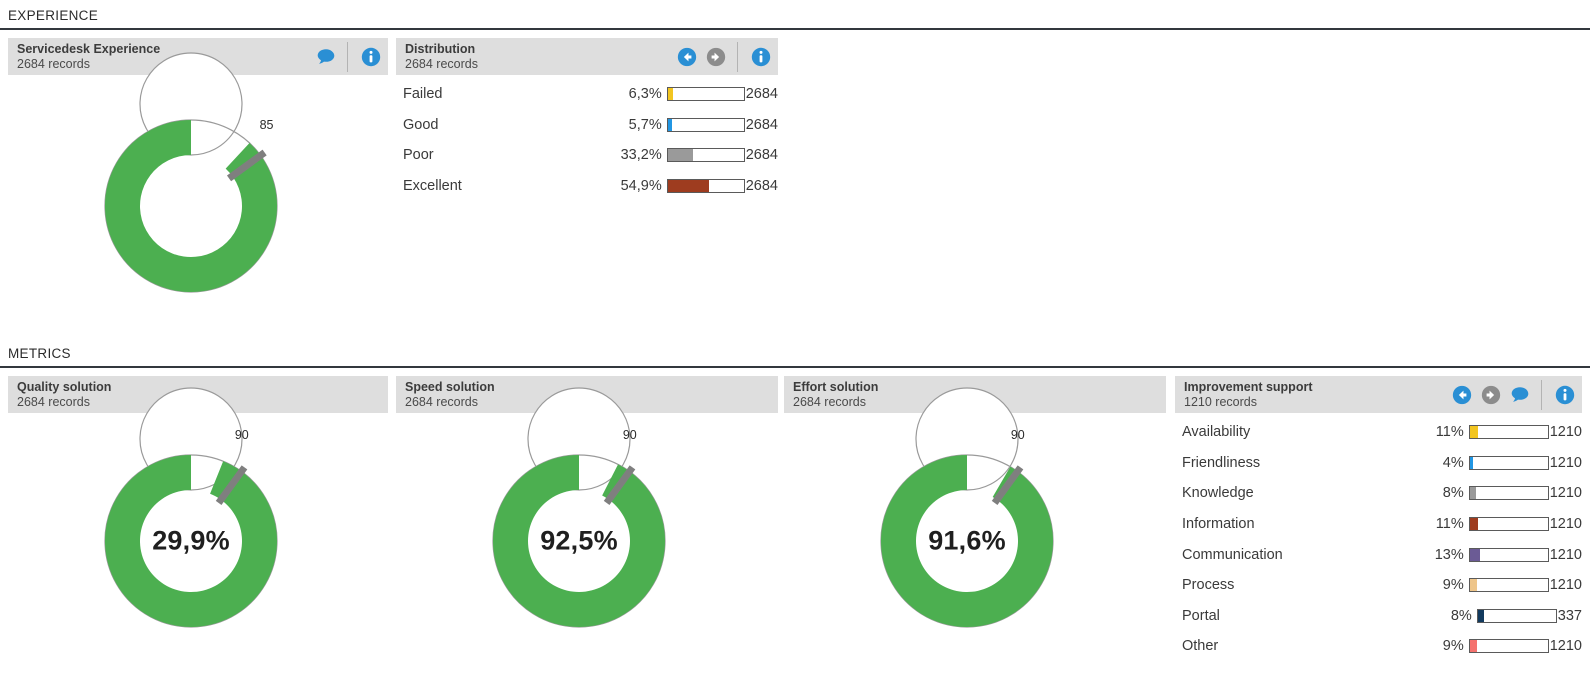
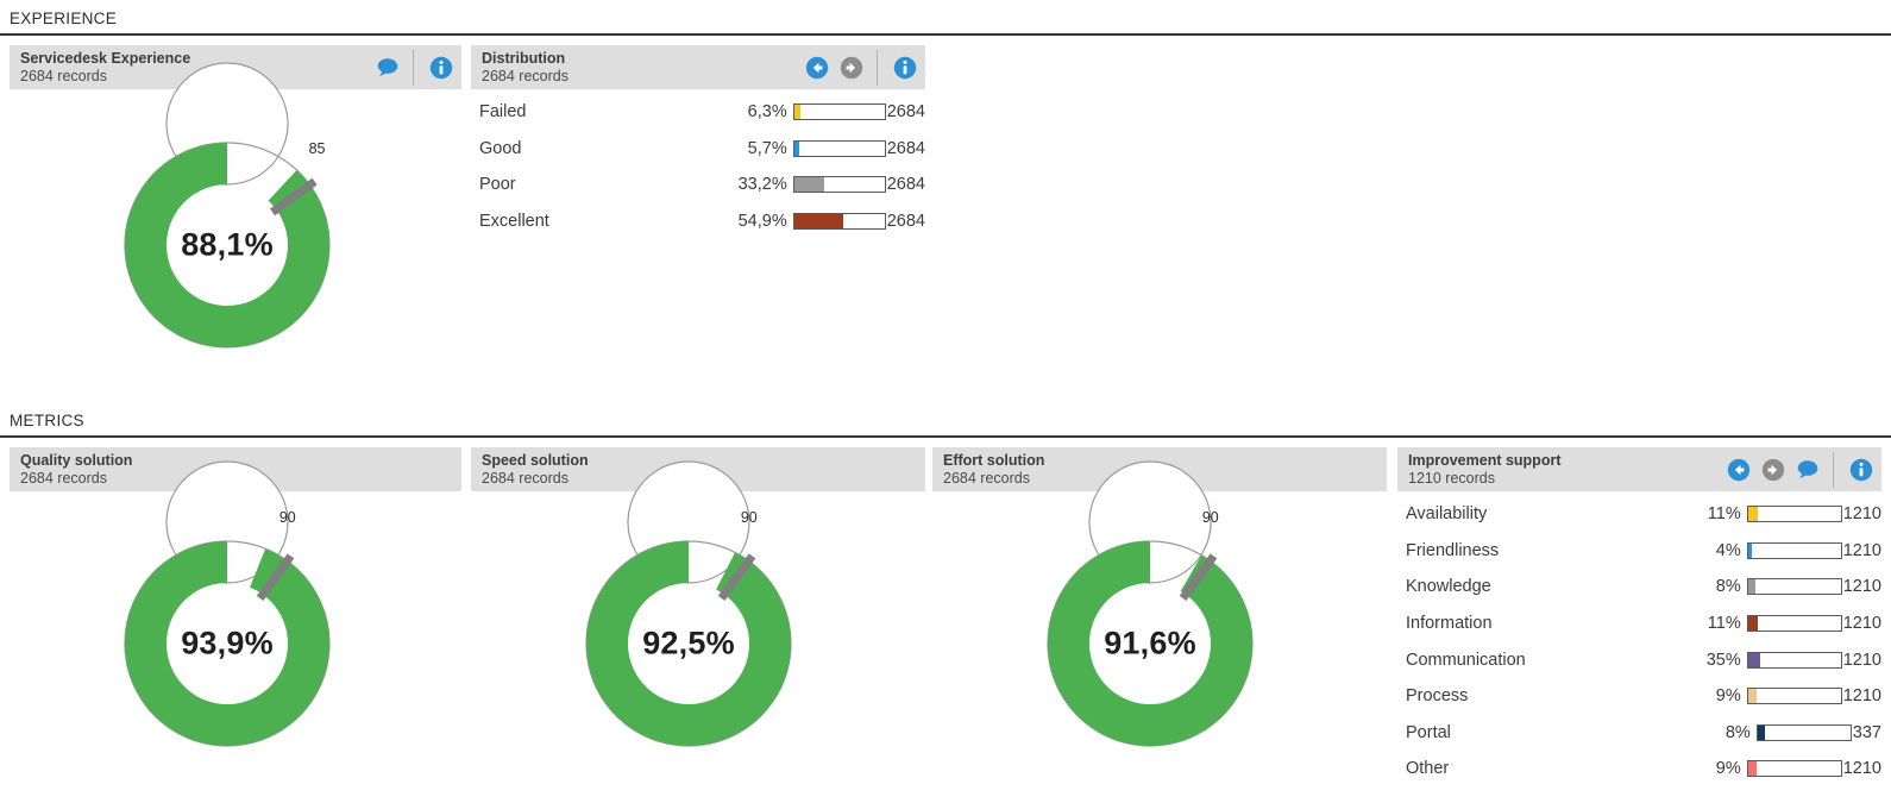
  EXPERIENCE
  Servicedesk Experience
  2684 records
+ 88,1%
  85
  Distribution
  2684 records
  Failed
  6,3%
  2684
  Good
  5,7%
  2684
  Poor
  33,2%
  2684
  Excellent
  54,9%
  2684
  METRICS
  Quality solution
  2684 records
  Speed solution
  2684 records
  Effort solution
  2684 records
  Improvement support
  1210 records
  Availability
  11%
  1210
  Friendliness
  4%
  1210
  Knowledge
  8%
  1210
  Information
  11%
  1210
  Communication
- 13%
+ 35%
  1210
  Process
  9%
  1210
  Portal
  8%
  337
  Other
  9%
  1210
- 29,9%
+ 93,9%
  90
  92,5%
  90
  91,6%
  90
